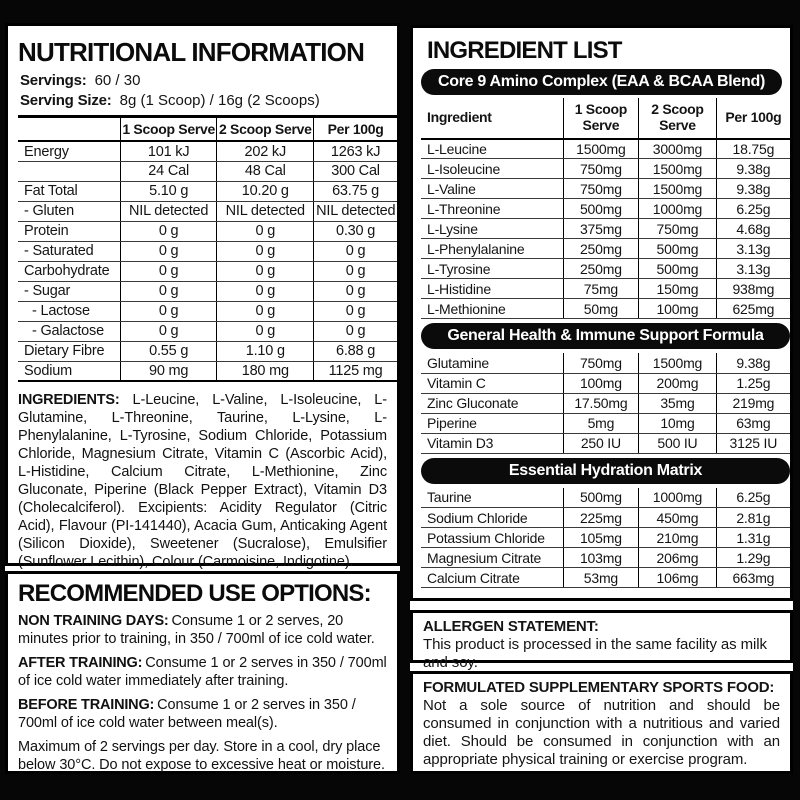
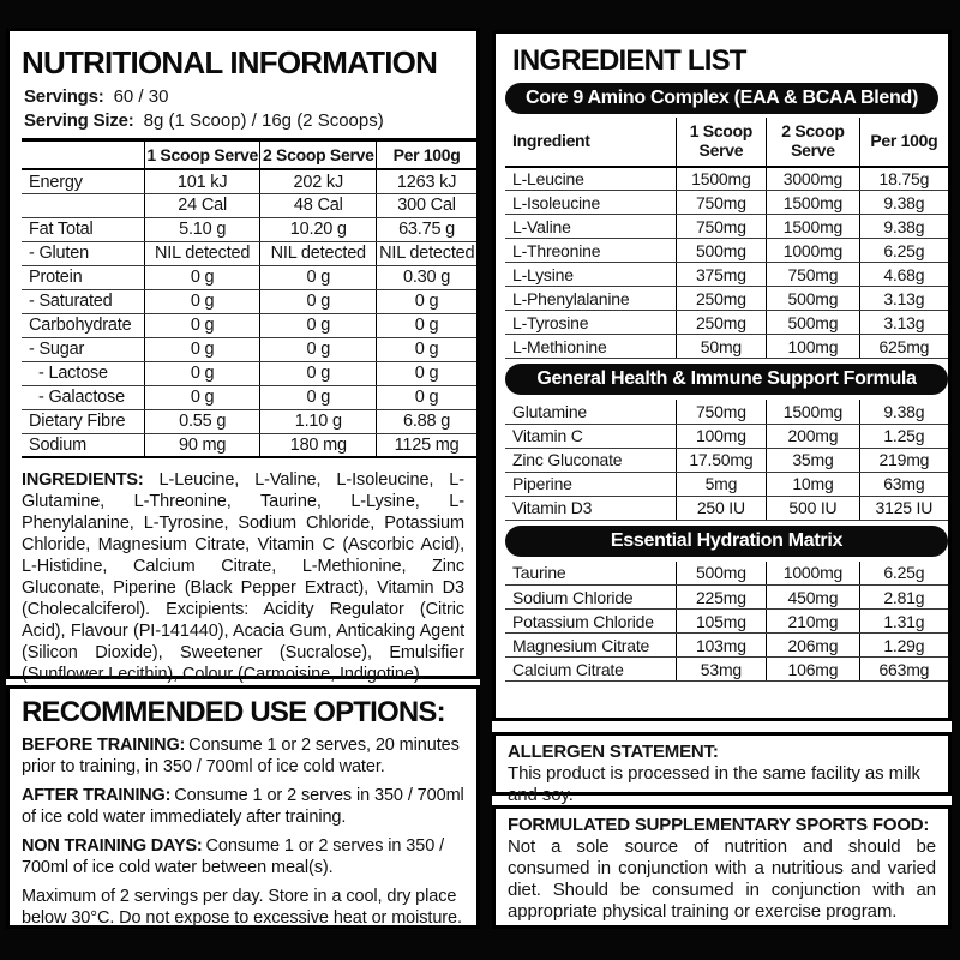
  NUTRITIONAL INFORMATION
  Servings: 60 / 30
  Serving Size: 8g (1 Scoop) / 16g (2 Scoops)
  	1 Scoop Serve	2 Scoop Serve	Per 100g
  Energy	101 kJ	202 kJ	1263 kJ
  	24 Cal	48 Cal	300 Cal
  Fat Total	5.10 g	10.20 g	63.75 g
  - Gluten	NIL detected	NIL detected	NIL detected
  Protein	0 g	0 g	0.30 g
  - Saturated	0 g	0 g	0 g
  Carbohydrate	0 g	0 g	0 g
  - Sugar	0 g	0 g	0 g
  - Lactose	0 g	0 g	0 g
  - Galactose	0 g	0 g	0 g
  Dietary Fibre	0.55 g	1.10 g	6.88 g
  Sodium	90 mg	180 mg	1125 mg
  INGREDIENTS: L-Leucine, L-Valine, L-Isoleucine, L-Glutamine, L-Threonine, Taurine, L-Lysine, L-Phenylalanine, L-Tyrosine, Sodium Chloride, Potassium Chloride, Magnesium Citrate, Vitamin C (Ascorbic Acid), L-Histidine, Calcium Citrate, L-Methionine, Zinc Gluconate, Piperine (Black Pepper Extract), Vitamin D3 (Cholecalciferol). Excipients: Acidity Regulator (Citric Acid), Flavour (PI-141440), Acacia Gum, Anticaking Agent (Silicon Dioxide), Sweetener (Sucralose), Emulsifier (Sunflower Lecithin), Colour (Carmoisine, Indigotine).
  RECOMMENDED USE OPTIONS:
- NON TRAINING DAYS: Consume 1 or 2 serves, 20 minutes prior to training, in 350 / 700ml of ice cold water.
+ BEFORE TRAINING: Consume 1 or 2 serves, 20 minutes prior to training, in 350 / 700ml of ice cold water.
  AFTER TRAINING: Consume 1 or 2 serves in 350 / 700ml of ice cold water immediately after training.
- BEFORE TRAINING: Consume 1 or 2 serves in 350 / 700ml of ice cold water between meal(s).
+ NON TRAINING DAYS: Consume 1 or 2 serves in 350 / 700ml of ice cold water between meal(s).
  Maximum of 2 servings per day. Store in a cool, dry place below 30°C. Do not expose to excessive heat or moisture.
  INGREDIENT LIST
  Core 9 Amino Complex (EAA & BCAA Blend)
  Ingredient	1 Scoop Serve	2 Scoop Serve	Per 100g
  L-Leucine	1500mg	3000mg	18.75g
  L-Isoleucine	750mg	1500mg	9.38g
  L-Valine	750mg	1500mg	9.38g
  L-Threonine	500mg	1000mg	6.25g
  L-Lysine	375mg	750mg	4.68g
  L-Phenylalanine	250mg	500mg	3.13g
  L-Tyrosine	250mg	500mg	3.13g
- L-Histidine	75mg	150mg	938mg
  L-Methionine	50mg	100mg	625mg
  General Health & Immune Support Formula
  Glutamine	750mg	1500mg	9.38g
  Vitamin C	100mg	200mg	1.25g
  Zinc Gluconate	17.50mg	35mg	219mg
  Piperine	5mg	10mg	63mg
  Vitamin D3	250 IU	500 IU	3125 IU
  Essential Hydration Matrix
  Taurine	500mg	1000mg	6.25g
  Sodium Chloride	225mg	450mg	2.81g
  Potassium Chloride	105mg	210mg	1.31g
  Magnesium Citrate	103mg	206mg	1.29g
  Calcium Citrate	53mg	106mg	663mg
  ALLERGEN STATEMENT:
  This product is processed in the same facility as milk and soy.
  FORMULATED SUPPLEMENTARY SPORTS FOOD:
  Not a sole source of nutrition and should be consumed in conjunction with a nutritious and varied diet. Should be consumed in conjunction with an appropriate physical training or exercise program.
